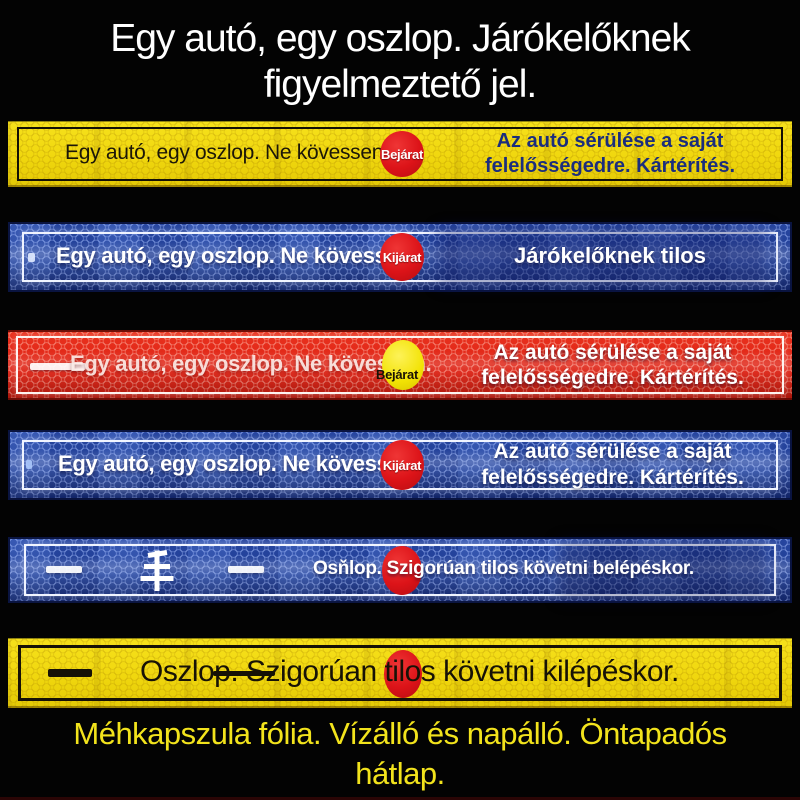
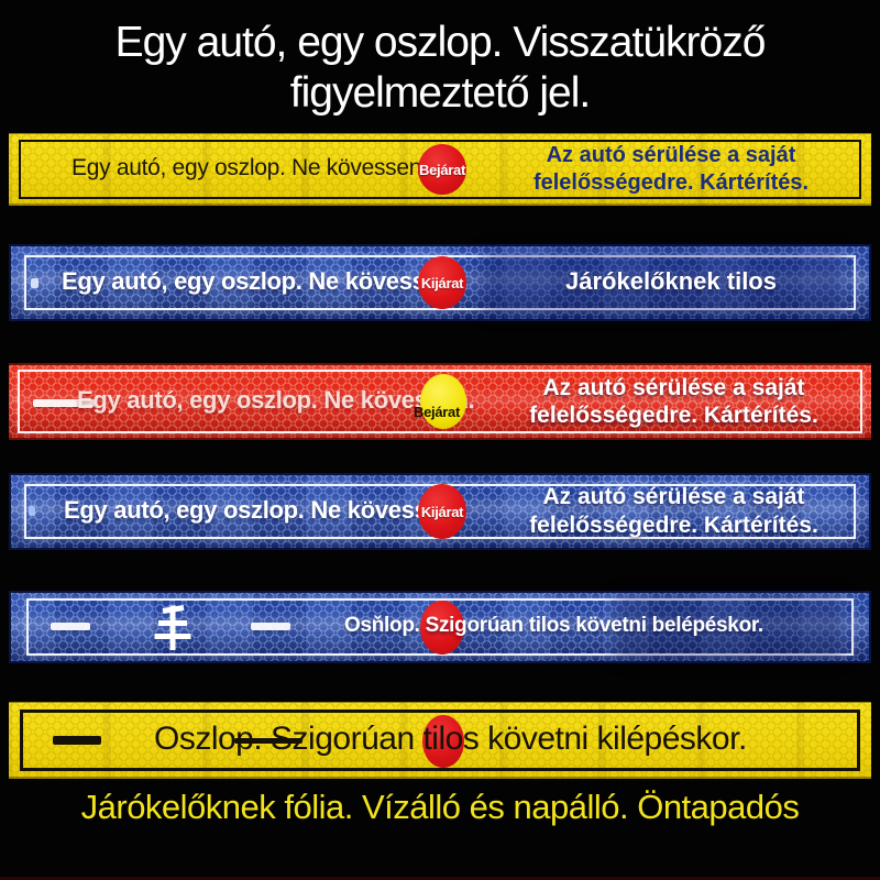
- Egy autó, egy oszlop. Járókelőknek
+ Egy autó, egy oszlop. Visszatükröző
  figyelmeztető jel.
  Egy autó, egy oszlop. Ne kövessen
  Bejárat
  Az autó sérülése a saját
  felelősségedre. Kártérítés.
  Egy autó, egy oszlop. Ne köves
  Kijárat
  Járókelőknek tilos
  Egy autó, egy oszlop. Ne köve.
  Bejárat
  Az autó sérülése a saját
  felelősségedre. Kártérítés.
  Egy autó, egy oszlop. Ne köves
  Kijárat
  Az autó sérülése a saját
  felelősségedre. Kártérítés.
  Osňlop. Szigorúan tilos követni belépéskor.
  Oszloigorúan tilos követni kilépéskor.
- Méhkapszula fólia. Vízálló és napálló. Öntapadós
+ Járókelőknek fólia. Vízálló és napálló. Öntapadós
- hátlap.
